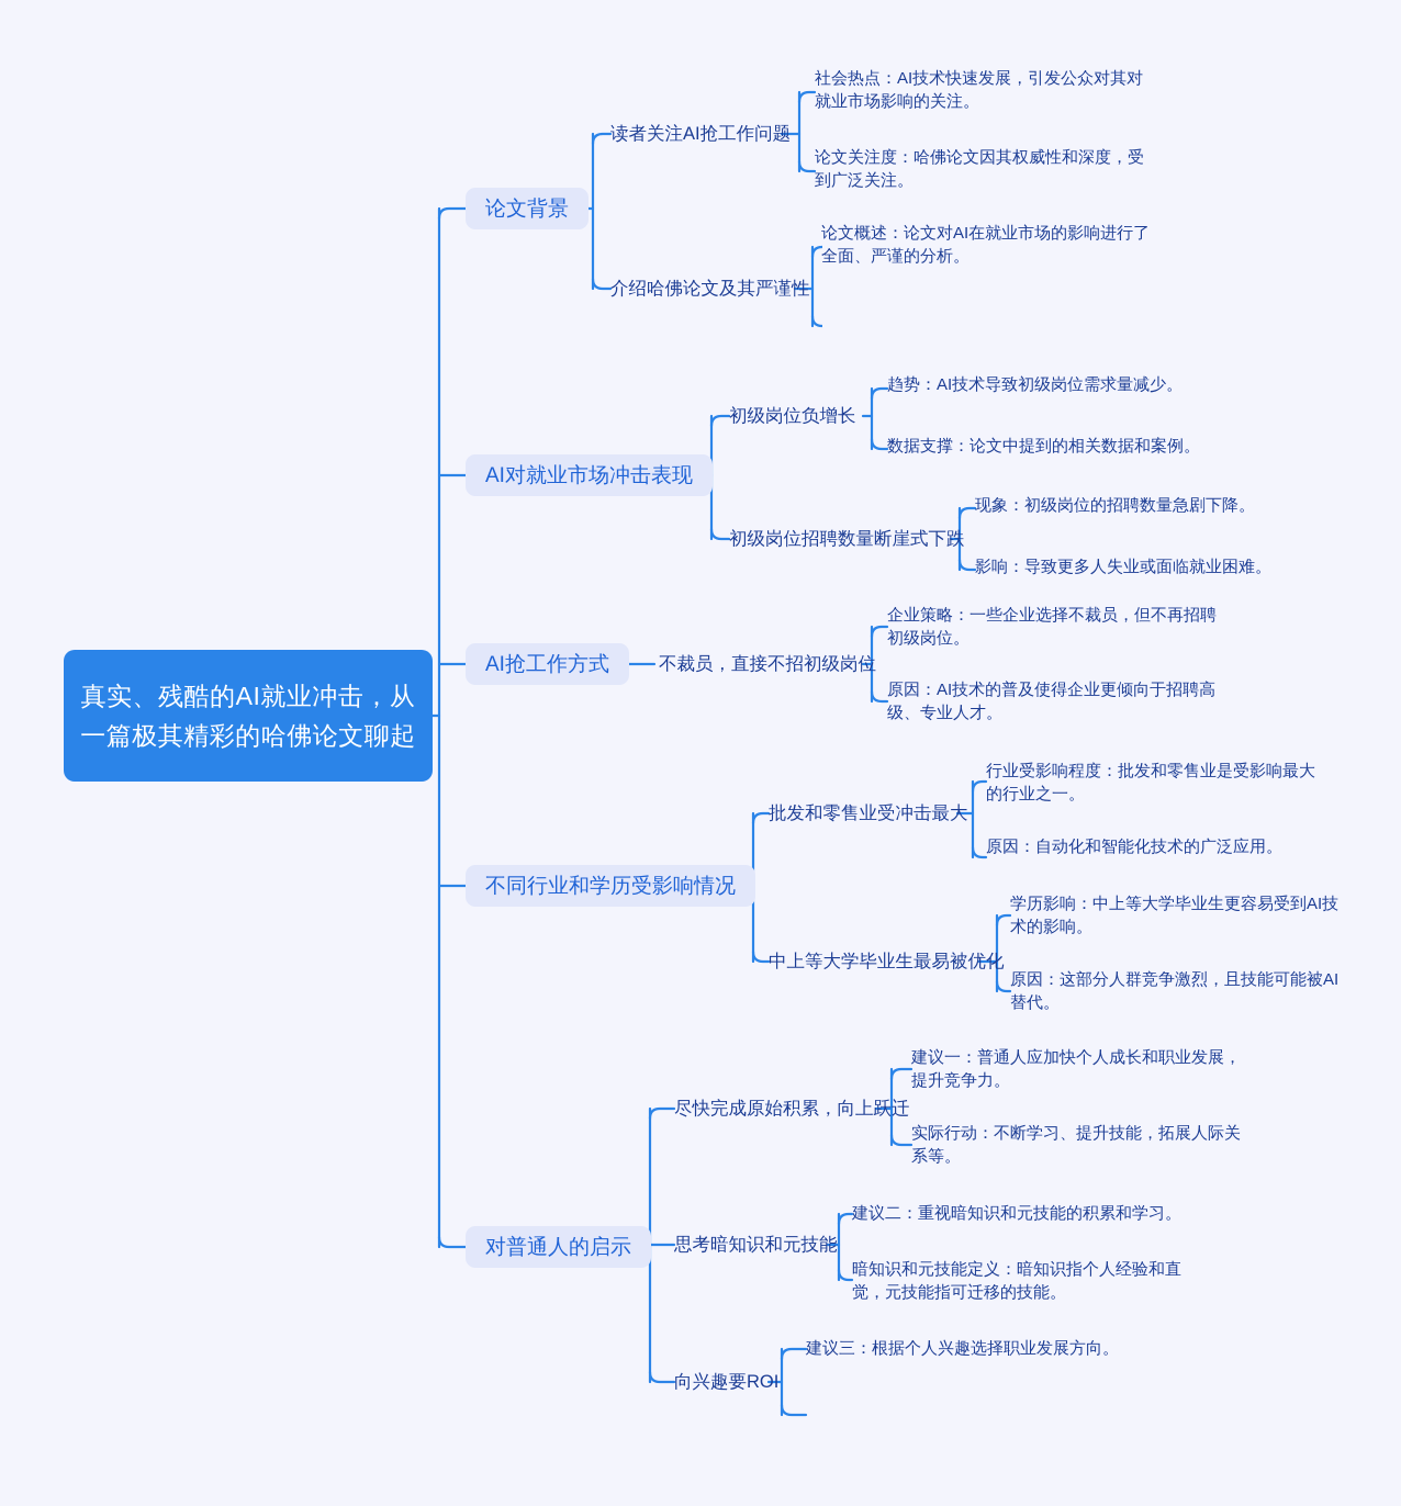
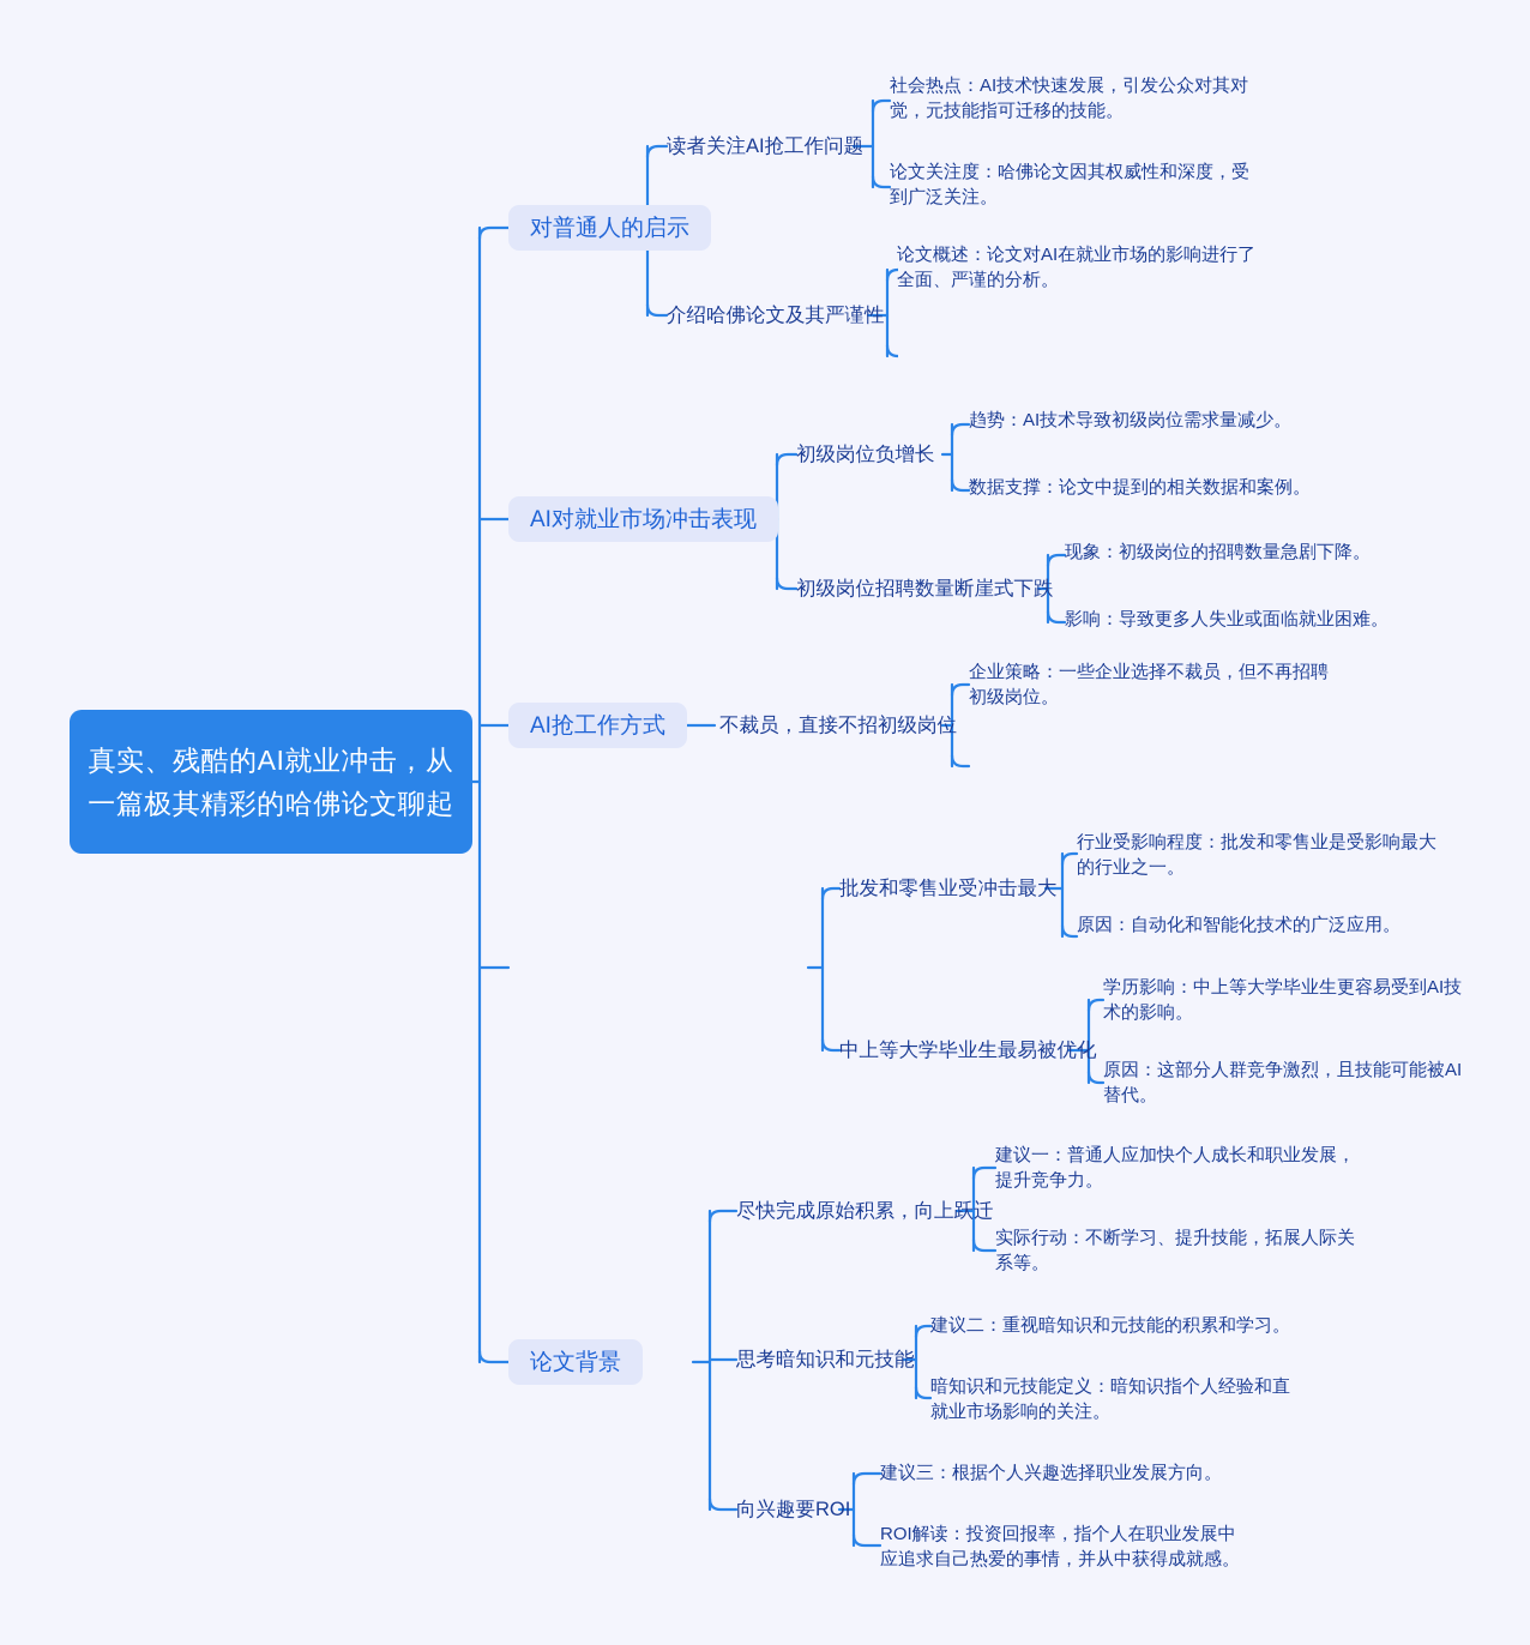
  真实、残酷的AI就业冲击，从一篇极其精彩的哈佛论文聊起
- 论文背景
+ 对普通人的启示
  读者关注AI抢工作问题
  社会热点：AI技术快速发展，引发公众对其对
- 就业市场影响的关注。
+ 觉，元技能指可迁移的技能。
  论文关注度：哈佛论文因其权威性和深度，受
  到广泛关注。
  介绍哈佛论文及其严谨性
  论文概述：论文对AI在就业市场的影响进行了
  全面、严谨的分析。
  AI对就业市场冲击表现
  初级岗位负增长
  趋势：AI技术导致初级岗位需求量减少。
  数据支撑：论文中提到的相关数据和案例。
  初级岗位招聘数量断崖式下跌
  现象：初级岗位的招聘数量急剧下降。
  影响：导致更多人失业或面临就业困难。
  AI抢工作方式
  不裁员，直接不招初级岗位
  企业策略：一些企业选择不裁员，但不再招聘
  初级岗位。
- 原因：AI技术的普及使得企业更倾向于招聘高
- 级、专业人才。
- 不同行业和学历受影响情况
  批发和零售业受冲击最大
  行业受影响程度：批发和零售业是受影响最大
  的行业之一。
  原因：自动化和智能化技术的广泛应用。
  中上等大学毕业生最易被优化
  学历影响：中上等大学毕业生更容易受到AI技
  术的影响。
  原因：这部分人群竞争激烈，且技能可能被AI
  替代。
- 对普通人的启示
+ 论文背景
  尽快完成原始积累，向上跃迁
  建议一：普通人应加快个人成长和职业发展，
  提升竞争力。
  实际行动：不断学习、提升技能，拓展人际关
  系等。
  思考暗知识和元技能
  建议二：重视暗知识和元技能的积累和学习。
  暗知识和元技能定义：暗知识指个人经验和直
- 觉，元技能指可迁移的技能。
+ 就业市场影响的关注。
  向兴趣要ROI
  建议三：根据个人兴趣选择职业发展方向。
+ ROI解读：投资回报率，指个人在职业发展中
+ 应追求自己热爱的事情，并从中获得成就感。
